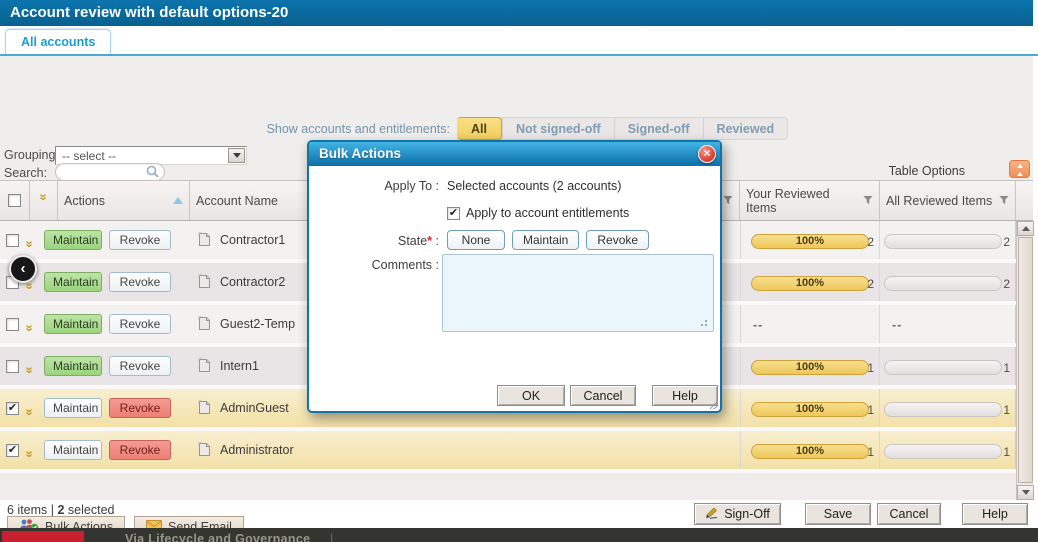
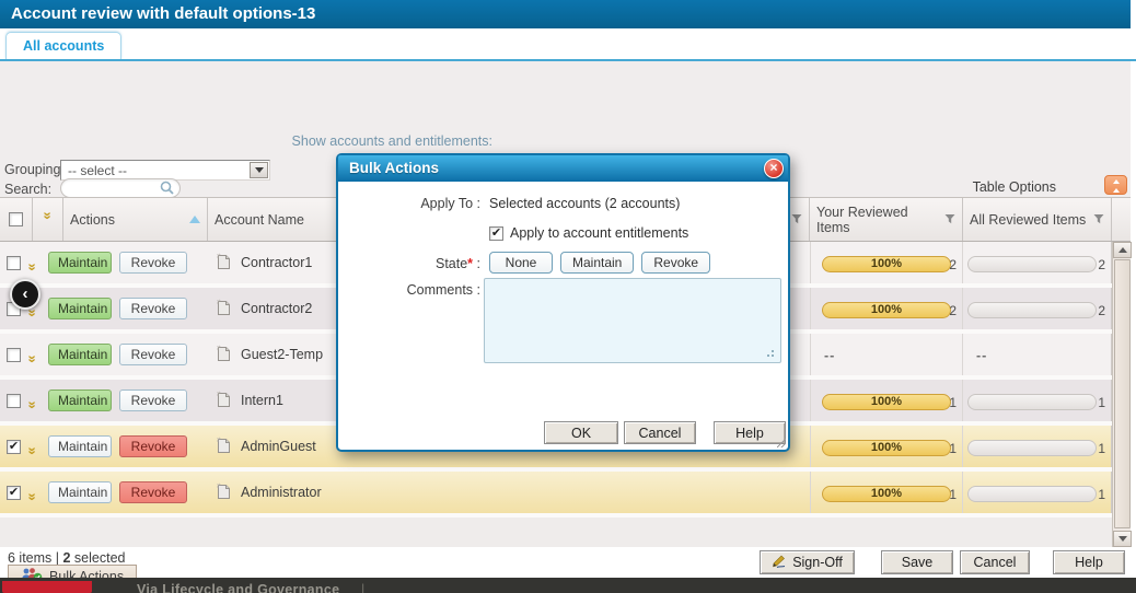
- Account review with default options-20
+ Account review with default options-13
  All accounts
  Show accounts and entitlements:
- All
- Not signed-off
- Signed-off
- Reviewed
  Grouping
  -- select --
  Search:
  Table Options
  Actions
  Account Name
  Your Reviewed Items
  All Reviewed Items
  Maintain
  Revoke
  Contractor1
  100%
  2
  2
  Maintain
  Revoke
  Contractor2
  100%
  2
  2
  Maintain
  Revoke
  Guest2-Temp
  --
  --
  Maintain
  Revoke
  Intern1
  100%
  1
  1
  ✔
  Maintain
  Revoke
  AdminGuest
  100%
  1
  1
  ✔
  Maintain
  Revoke
  Administrator
  100%
  1
  1
  6 items | 2 selected
  Bulk Actions
- Send Email
  ‹
  Bulk Actions
  ×
  Apply To :
  Selected accounts (2 accounts)
  ✔
  Apply to account entitlements
  State* :
  None
  Maintain
  Revoke
  Comments :
  OK
  Cancel
  Help
  Sign-Off
  Save
  Cancel
  Help
  Via Lifecycle and Governance
  |
